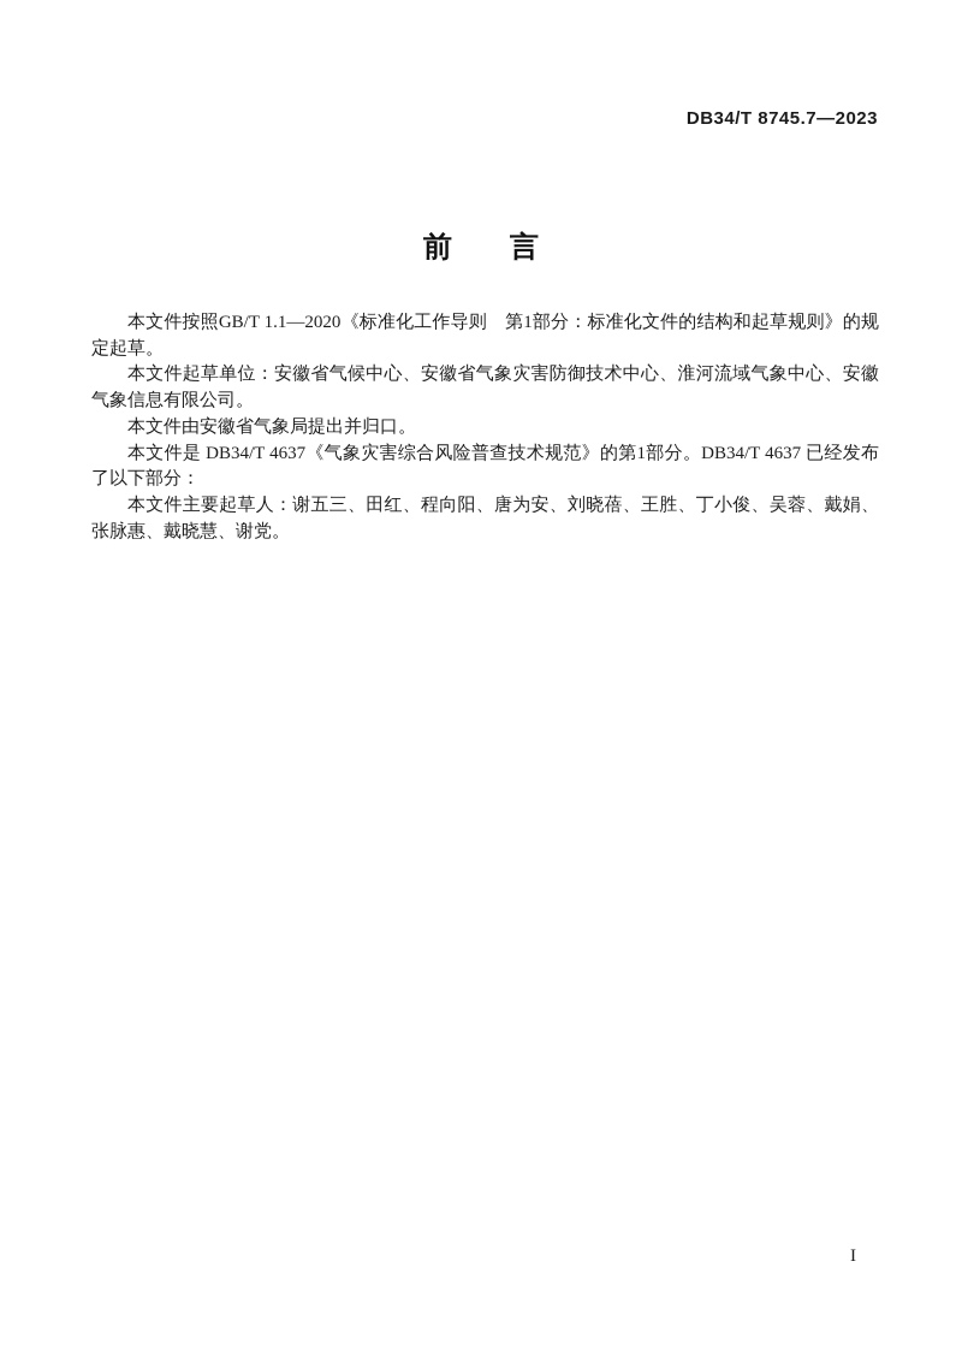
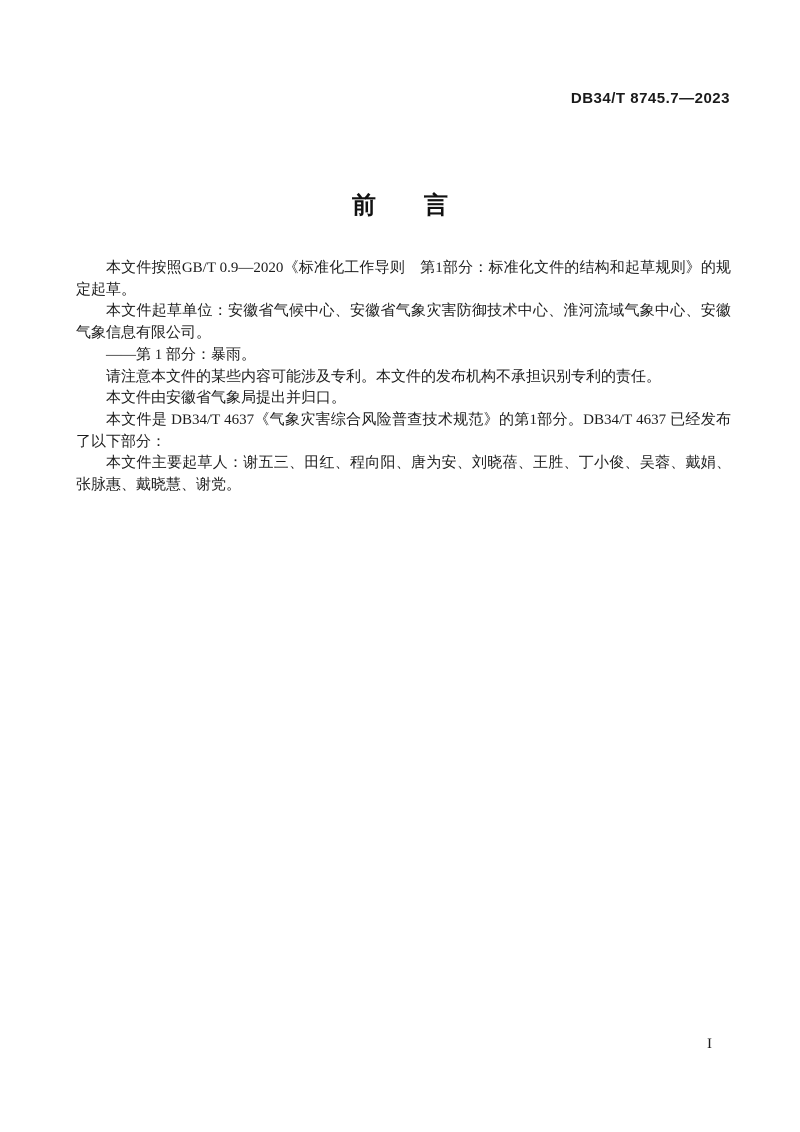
  DB34/T 8745.7—2023
  前 言
- 本文件按照GB/T 1.1—2020《标准化工作导则 第1部分：标准化文件的结构和起草规则》的规定起草。
+ 本文件按照GB/T 0.9—2020《标准化工作导则 第1部分：标准化文件的结构和起草规则》的规定起草。
  本文件起草单位：安徽省气候中心、安徽省气象灾害防御技术中心、淮河流域气象中心、安徽气象信息有限公司。
+ ——第 1 部分：暴雨。
+ 请注意本文件的某些内容可能涉及专利。本文件的发布机构不承担识别专利的责任。
  本文件由安徽省气象局提出并归口。
  本文件是 DB34/T 4637《气象灾害综合风险普查技术规范》的第1部分。DB34/T 4637 已经发布了以下部分：
  本文件主要起草人：谢五三、田红、程向阳、唐为安、刘晓蓓、王胜、丁小俊、吴蓉、戴娟、张脉惠、戴晓慧、谢党。
  I
